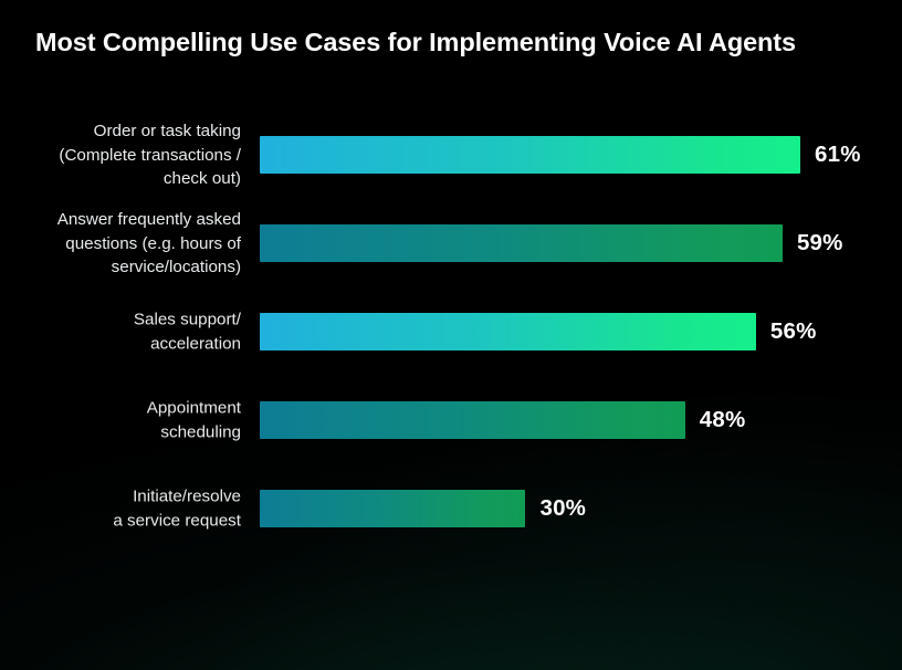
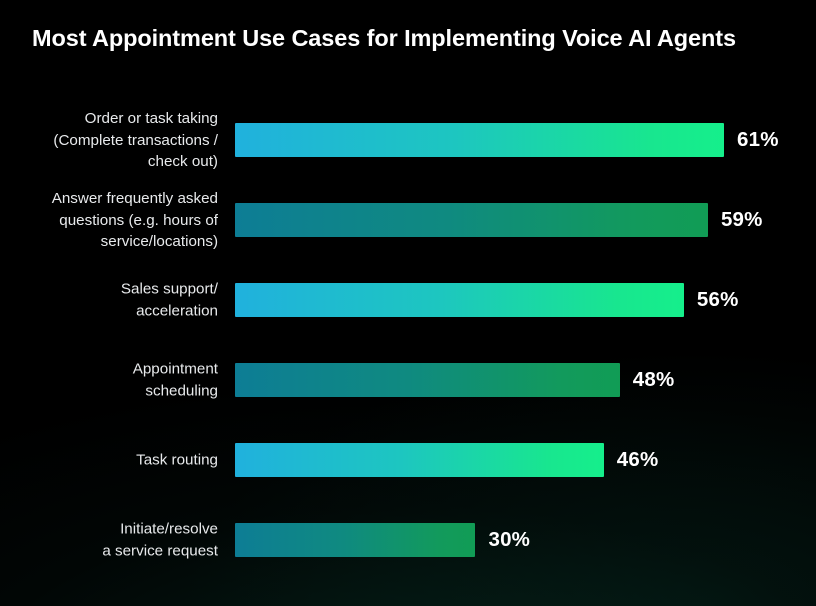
- Most Compelling Use Cases for Implementing Voice AI Agents
+ Most Appointment Use Cases for Implementing Voice AI Agents
  Order or task taking
  (Complete transactions /
  check out)
  61%
  Answer frequently asked
  questions (e.g. hours of
  service/locations)
  59%
  Sales support/
  acceleration
  56%
  Appointment
  scheduling
  48%
+ Task routing
+ 46%
  Initiate/resolve
  a service request
  30%
